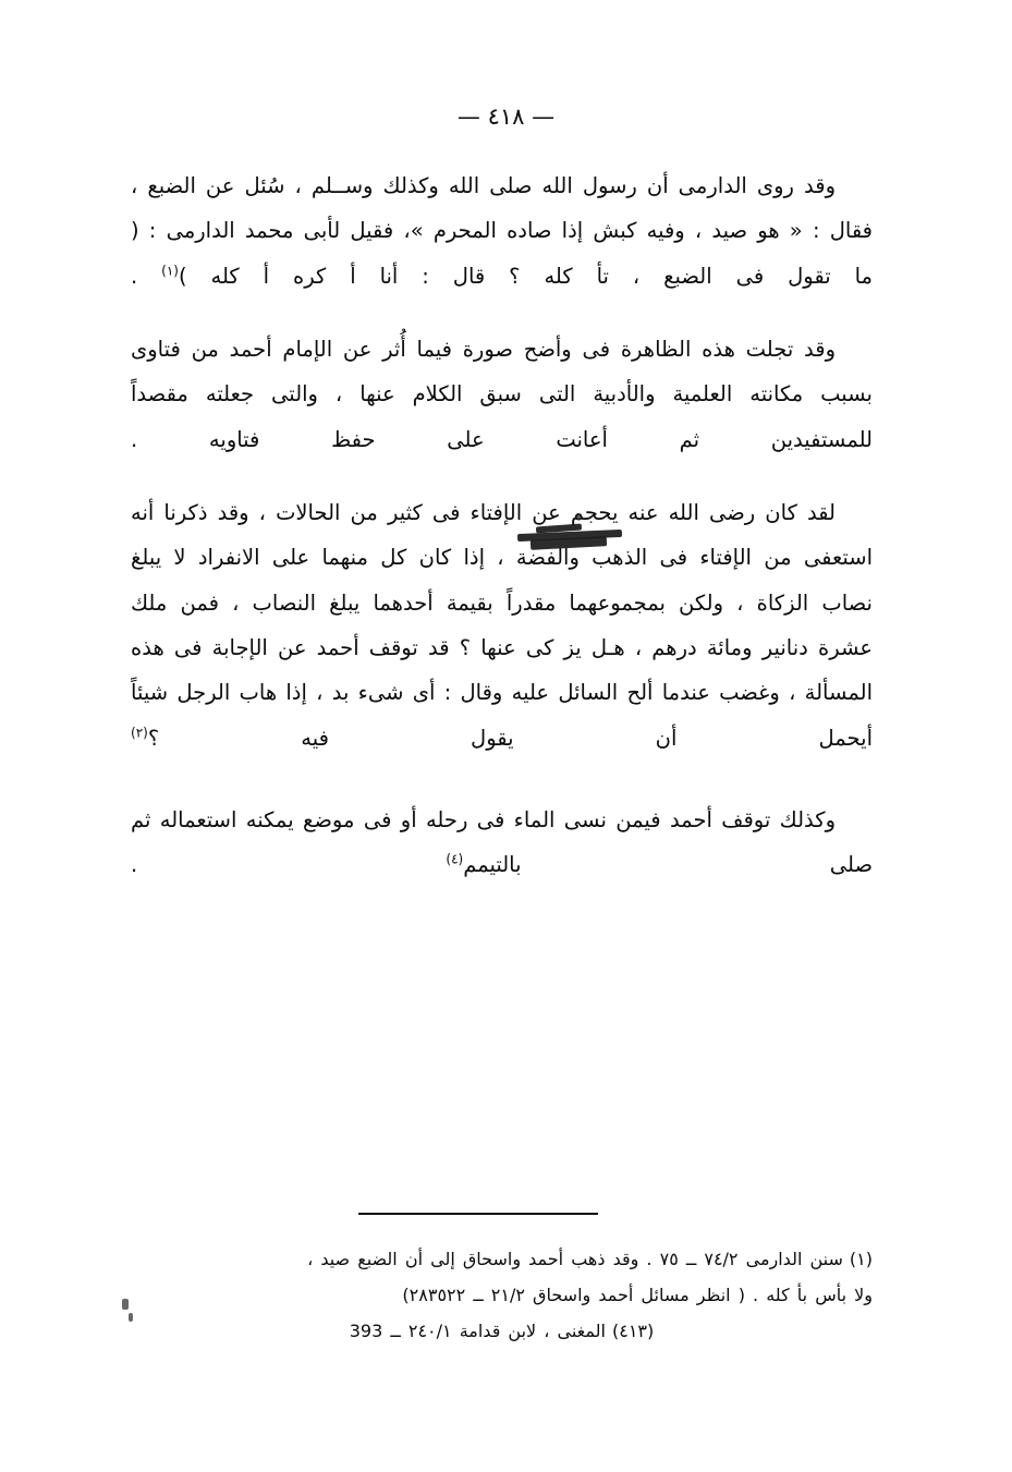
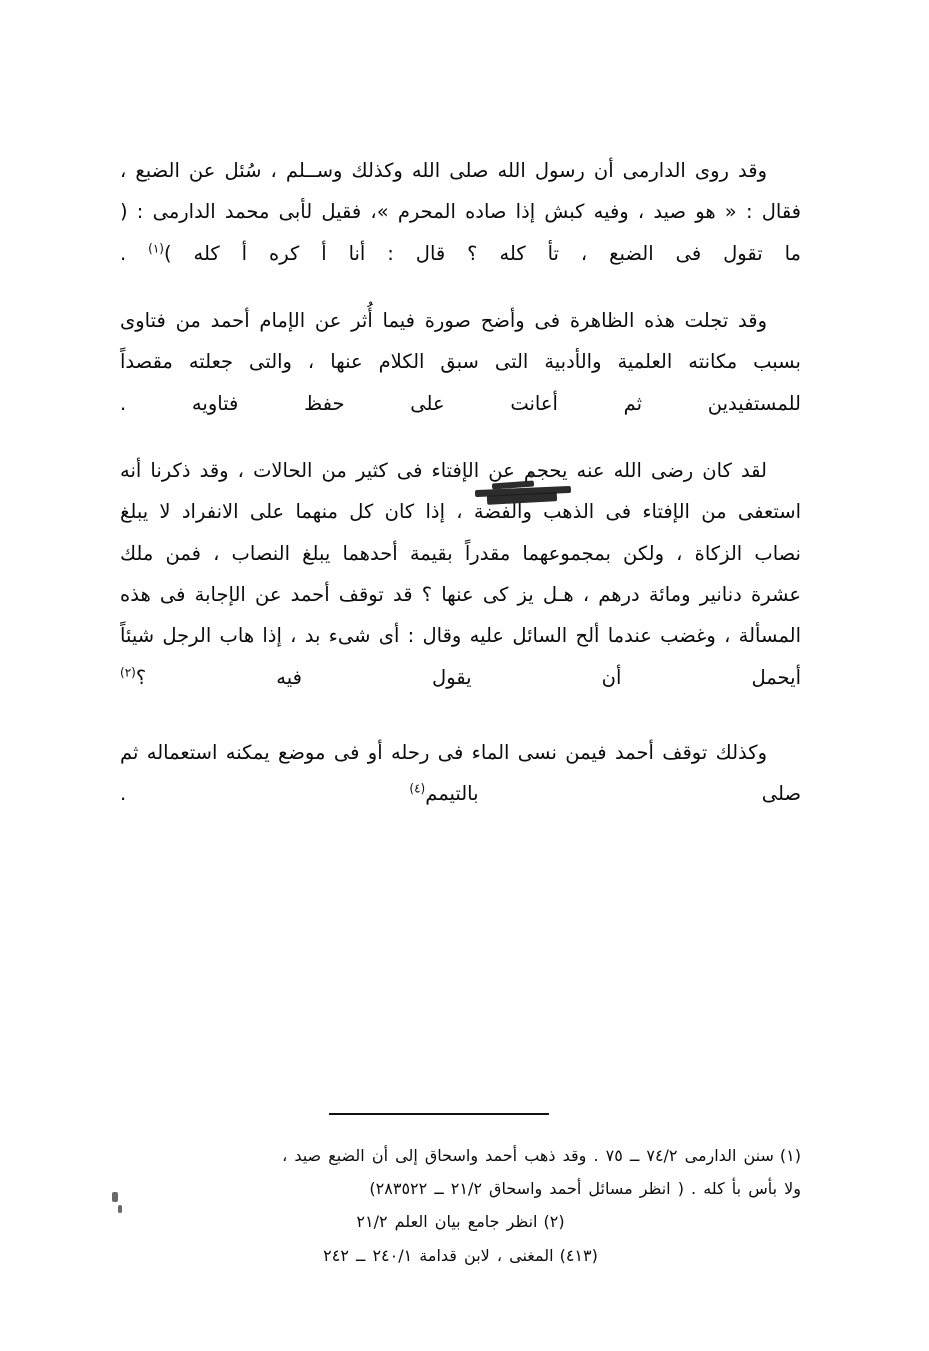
- — ٤١٨ —
  وقد روى الدارمى أن رسول الله صلى الله وكذلك وســلم ، سُئل عن الضبع ، فقال : « هو صيد ، وفيه كبش إذا صاده المحرم »، فقيل لأبى محمد الدارمى : ( ما تقول فى الضبع ، تأ كله ؟ قال : أنا أ كره أ كله )(١) .
  وقد تجلت هذه الظاهرة فى وأضح صورة فيما أُثر عن الإمام أحمد من فتاوى بسبب مكانته العلمية والأدبية التى سبق الكلام عنها ، والتى جعلته مقصداً للمستفيدين ثم أعانت على حفظ فتاويه .
  لقد كان رضى الله عنه يحجم عن الإفتاء فى كثير من الحالات ، وقد ذكرنا أنه استعفى من الإفتاء فى الذهب والفضة ، إذا كان كل منهما على الانفراد لا يبلغ نصاب الزكاة ، ولكن بمجموعهما مقدراً بقيمة أحدهما يبلغ النصاب ، فمن ملك عشرة دنانير ومائة درهم ، هـل يز كى عنها ؟ قد توقف أحمد عن الإجابة فى هذه المسألة ، وغضب عندما ألح السائل عليه وقال : أى شىء بد ، إذا هاب الرجل شيئاً أيحمل أن يقول فيه ؟(٢)
  وكذلك توقف أحمد فيمن نسى الماء فى رحله أو فى موضع يمكنه استعماله ثم صلى بالتيمم(٤) .
  (١)سنن الدارمى ٧٤/٢ ــ ٧٥ . وقد ذهب أحمد واسحاق إلى أن الضبع صيد ،
  ولا بأس بأ كله . ( انظر مسائل أحمد واسحاق ٢١/٢ ــ ٢٨٣٥٢٢)
+ (٢)انظر جامع بيان العلم ٢١/٢
- (٤١٣)المغنى ، لابن قدامة ٢٤٠/١ ــ 393
+ (٤١٣)المغنى ، لابن قدامة ٢٤٠/١ ــ ٢٤٢
